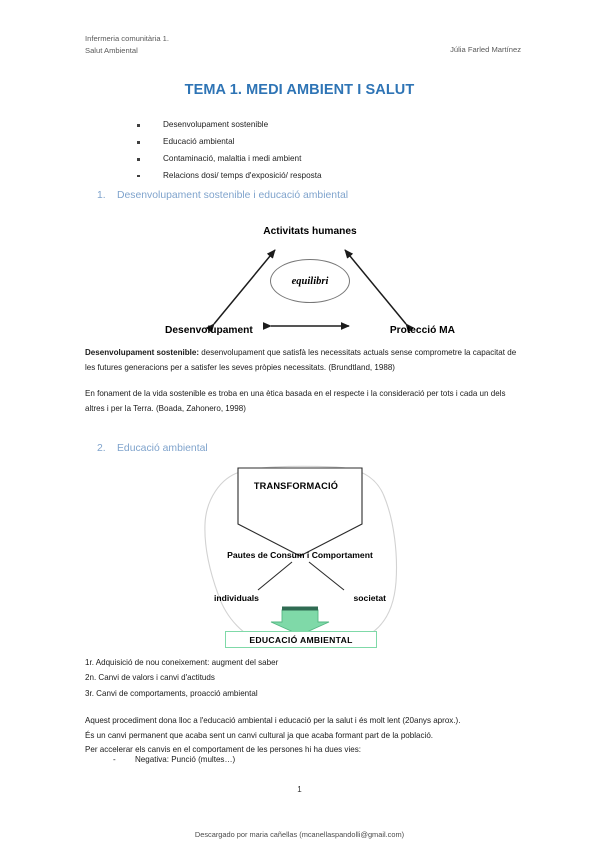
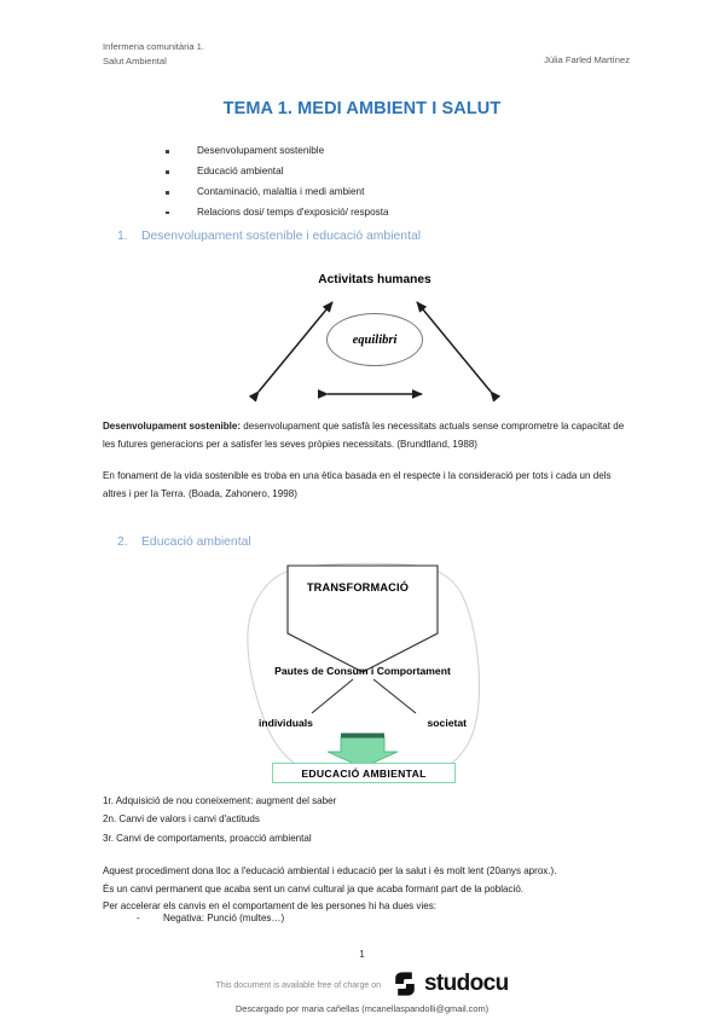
  Infermeria comunitària 1.
  Salut Ambiental
  Júlia Farled Martínez
  TEMA 1. MEDI AMBIENT I SALUT
  Desenvolupament sostenible
  Educació ambiental
  Contaminació, malaltia i medi ambient
  Relacions dosi/ temps d'exposició/ resposta
  1. Desenvolupament sostenible i educació ambiental
  Activitats humanes
  equilibri
- Desenvolupament
- Protecció MA
  Desenvolupament sostenible: desenvolupament que satisfà les necessitats actuals sense comprometre la capacitat de les futures generacions per a satisfer les seves pròpies necessitats. (Brundtland, 1988)
  En fonament de la vida sostenible es troba en una ètica basada en el respecte i la consideració per tots i cada un dels altres i per la Terra. (Boada, Zahonero, 1998)
  2. Educació ambiental
  TRANSFORMACIÓ
  Pautes de Consum i Comportament
  individuals
  societat
  EDUCACIÓ AMBIENTAL
  1r. Adquisició de nou coneixement: augment del saber
  2n. Canvi de valors i canvi d'actituds
  3r. Canvi de comportaments, proacció ambiental
  Aquest procediment dona lloc a l'educació ambiental i educació per la salut i és molt lent (20anys aprox.).
  És un canvi permanent que acaba sent un canvi cultural ja que acaba formant part de la població.
  Per accelerar els canvis en el comportament de les persones hi ha dues vies:
  - Negativa: Punció (multes…)
  1
+ This document is available free of charge on
+ studocu
  Descargado por maria cañellas (mcanellaspandolli@gmail.com)
